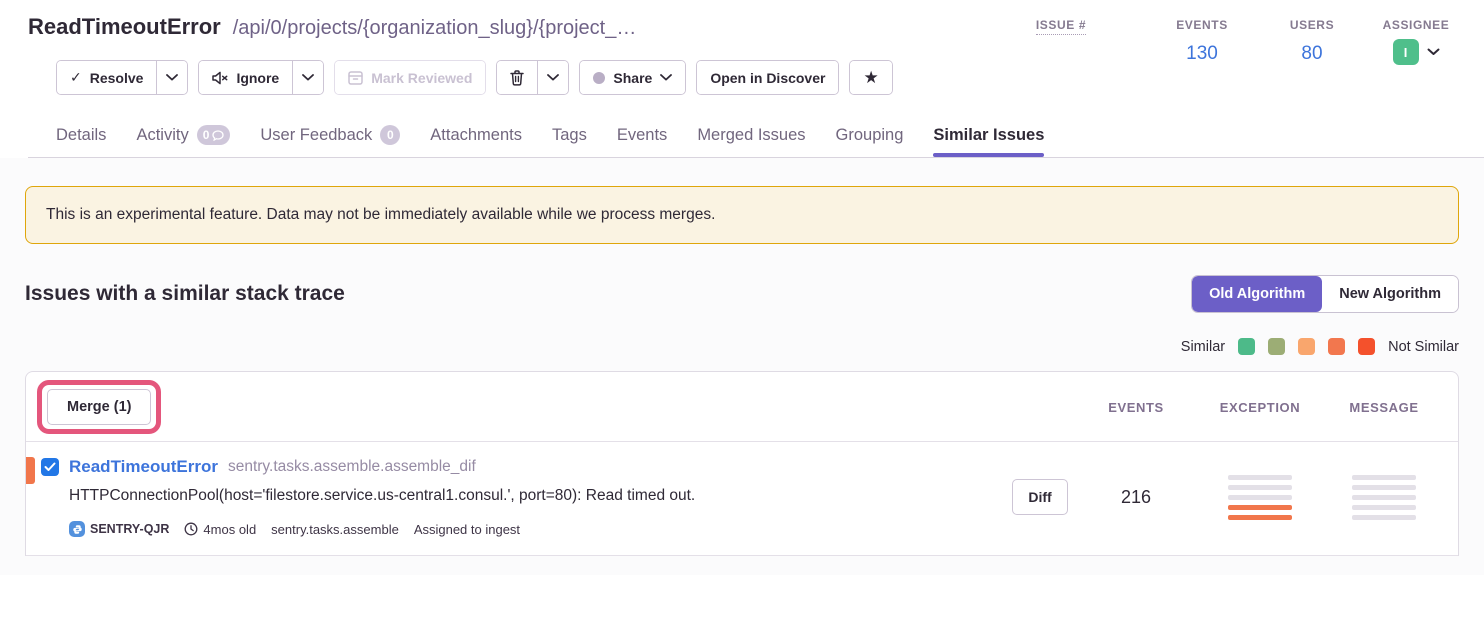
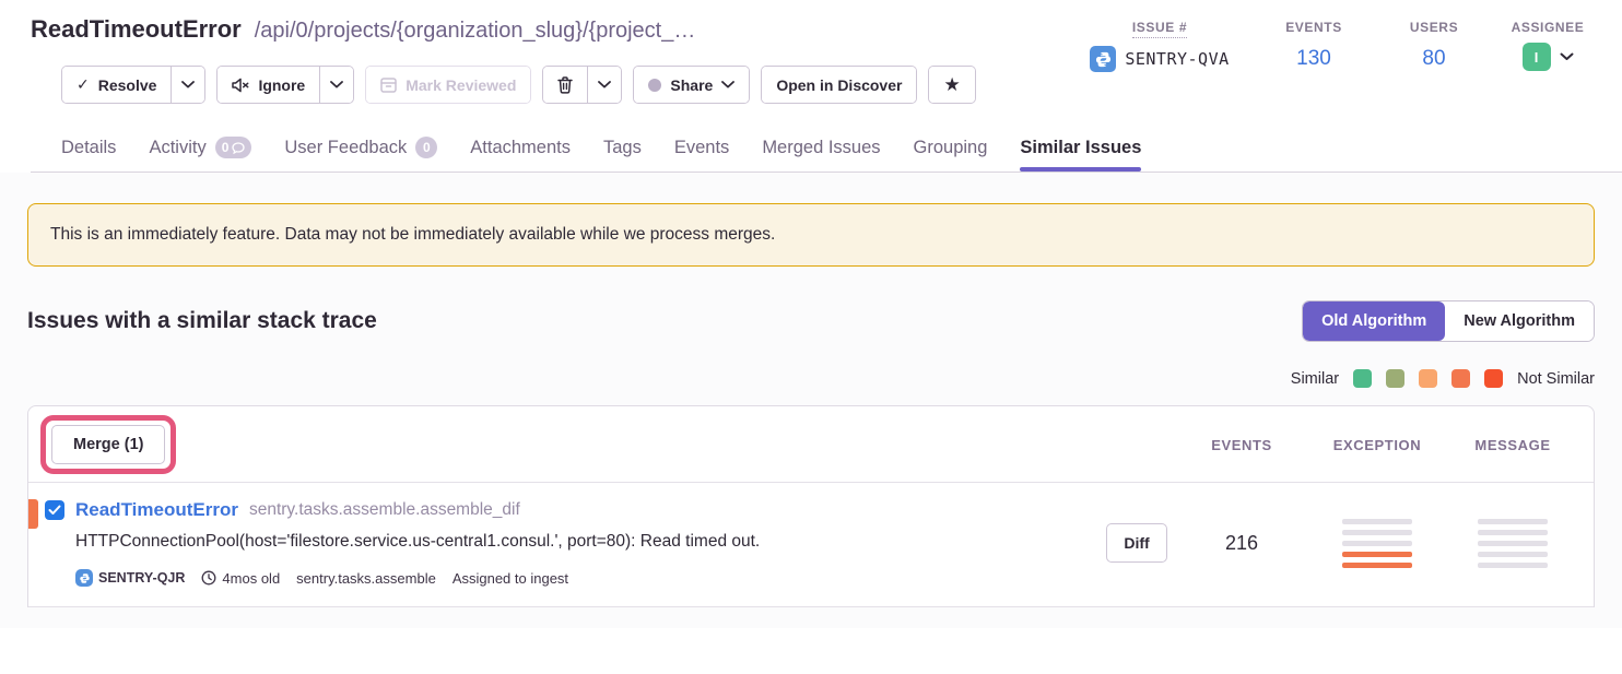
  ReadTimeoutError
  /api/0/projects/{organization_slug}/{project_…
  ISSUE #
+ SENTRY-QVA
  EVENTS
  130
  USERS
  80
  ASSIGNEE
  I
  ✓
  Resolve
  Ignore
  Mark Reviewed
  Share
  Open in Discover
  ★
  Details
  Activity
  0
  User Feedback
  0
  Attachments
  Tags
  Events
  Merged Issues
  Grouping
  Similar Issues
- This is an experimental feature. Data may not be immediately available while we process merges.
+ This is an immediately feature. Data may not be immediately available while we process merges.
  Issues with a similar stack trace
  Old Algorithm
  New Algorithm
  Similar
  Not Similar
  Merge (1)
  EVENTS
  EXCEPTION
  MESSAGE
  ReadTimeoutError
  sentry.tasks.assemble.assemble_dif
  HTTPConnectionPool(host='filestore.service.us-central1.consul.', port=80): Read timed out.
  SENTRY-QJR
  4mos old
  sentry.tasks.assemble
  Assigned to ingest
  Diff
  216
